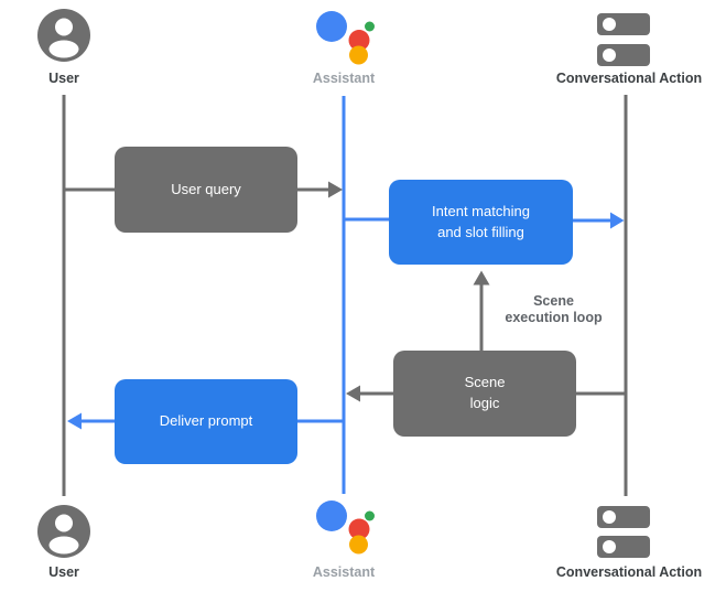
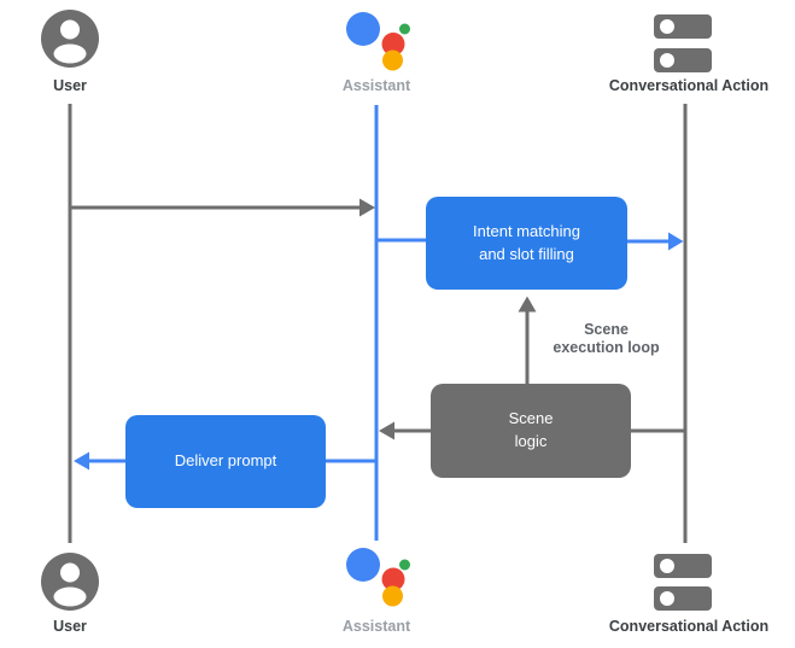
- User query
  Intent matching
  and slot filling
  Scene
  logic
  Deliver prompt
  User
  Assistant
  Conversational Action
  User
  Assistant
  Conversational Action
  Scene
  execution loop
